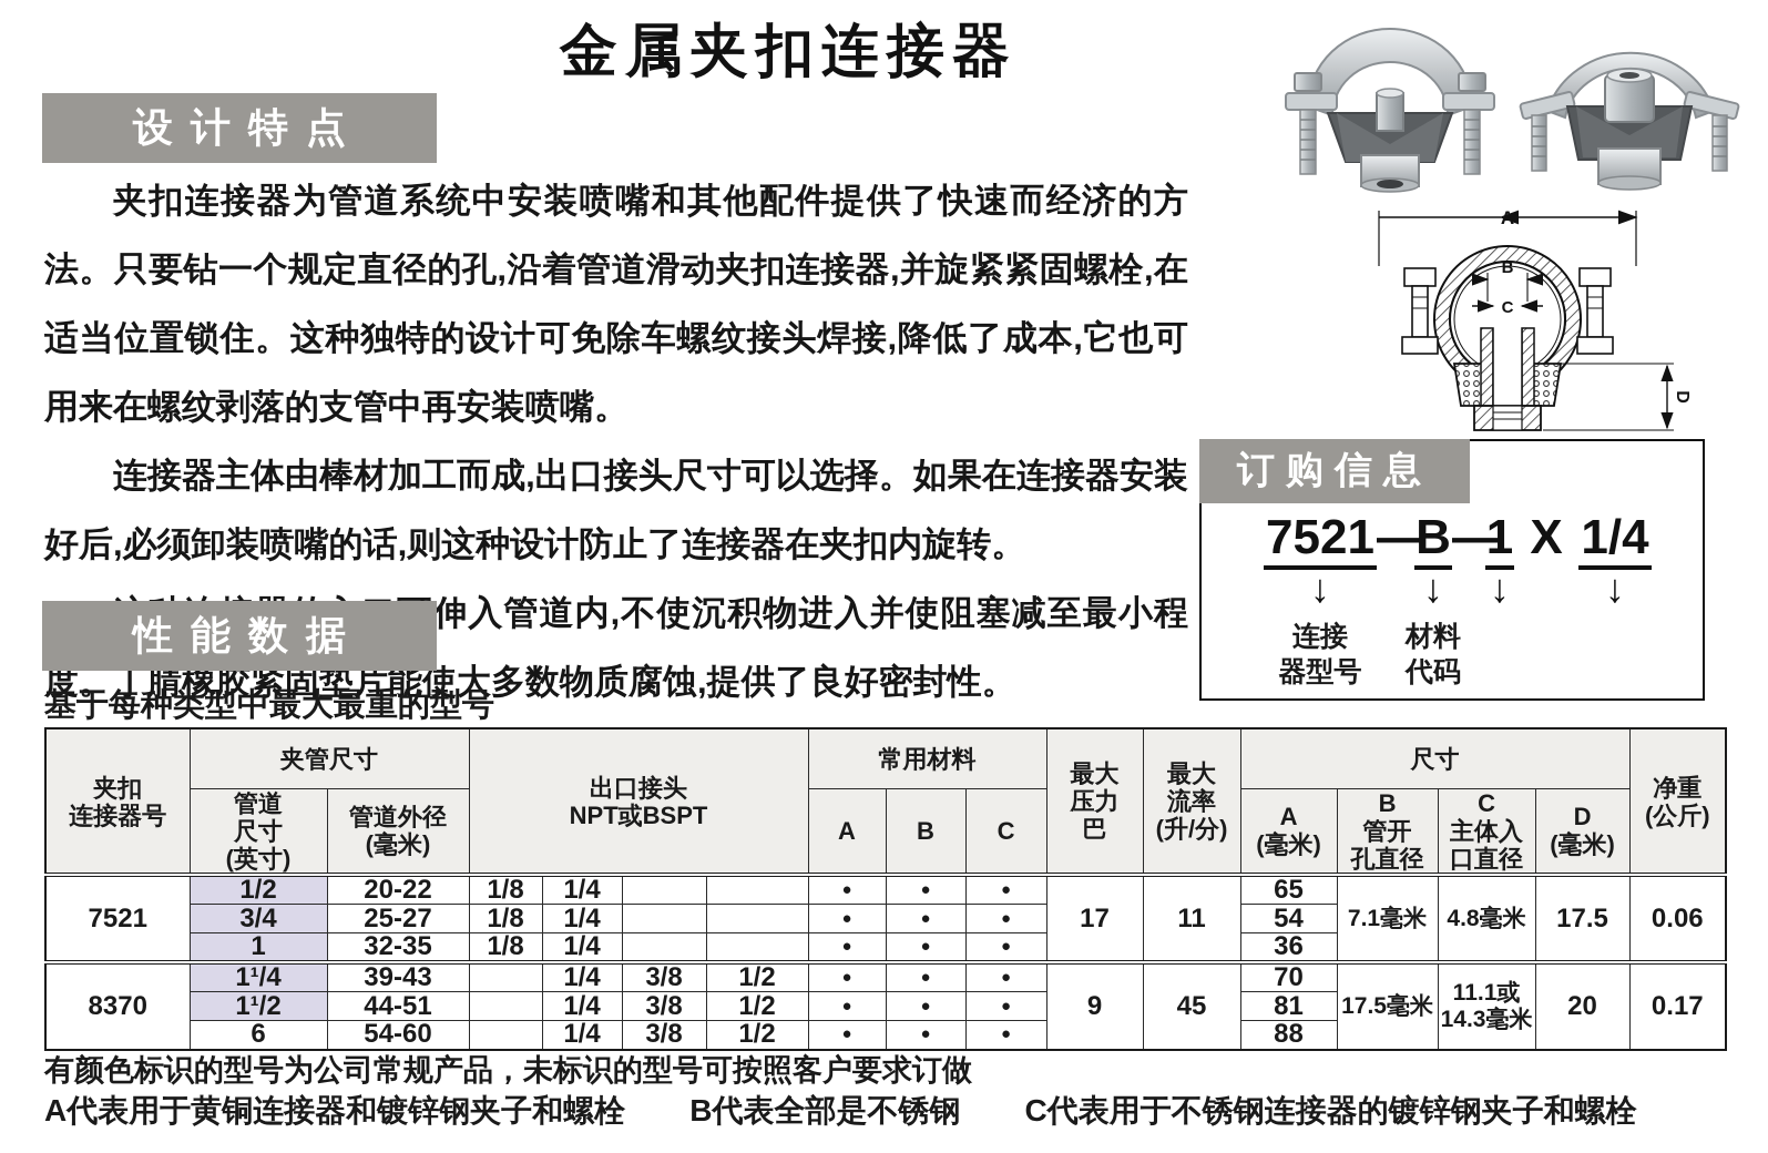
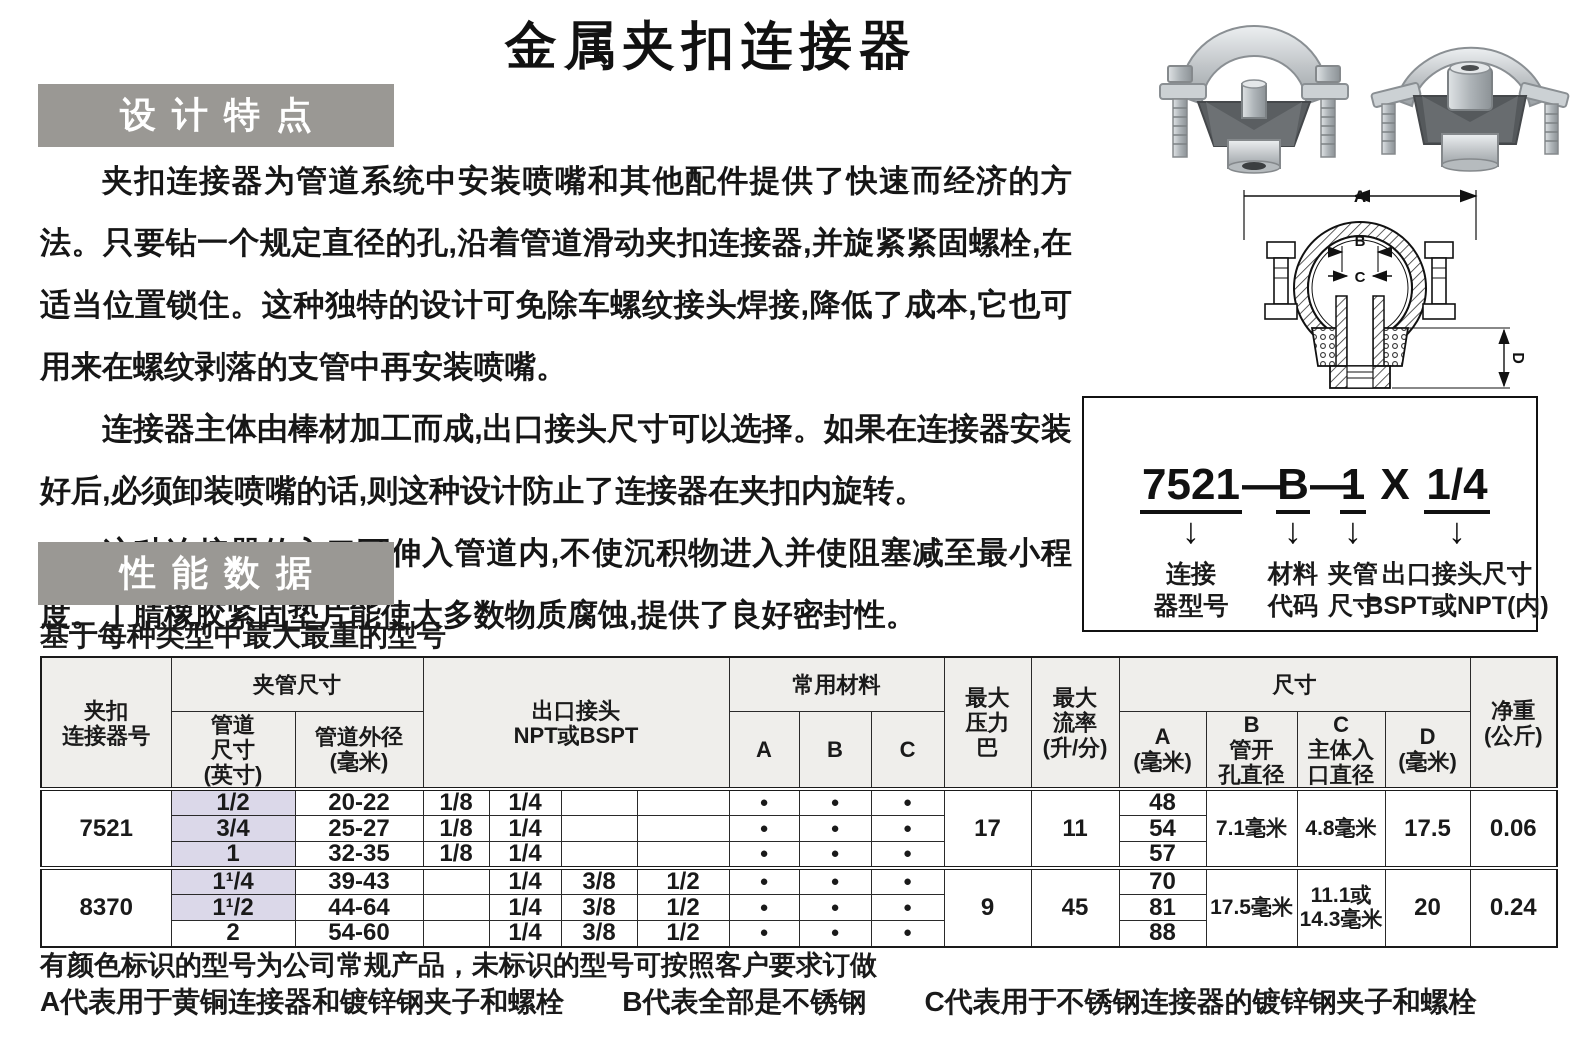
  金属夹扣连接器
  A
  B
  C
  设计特点
  夹扣连接器为管道系统中安装喷嘴和其他配件提供了快速而经济的方法。只要钻一个规定直径的孔,沿着管道滑动夹扣连接器,并旋紧紧固螺栓,在适当位置锁住。这种独特的设计可免除车螺纹接头焊接,降低了成本,它也可用来在螺纹剥落的支管中再安装喷嘴。
  连接器主体由棒材加工而成,出口接头尺寸可以选择。如果在连接器安装好后,必须卸装喷嘴的话,则这种设计防止了连接器在夹扣内旋转。
  伸入管道内,不使沉积物进入并使阻塞减至最小程度。丁腈橡胶紧固垫片能使大多数物质腐蚀,提供了良好密封性。
- 订购信息
  7521
  —
  B
  —
  1
  X
  1/4
  ↓
  ↓
  ↓
  ↓
  连接
  器型号
  材料
  代码
+ 夹管
+ 尺寸
+ 出口接头尺寸
+ BSPT或NPT(内)
  性能数据
  基于每种类型中最大最重的型号
  夹扣 连接器号	夹管尺寸	出口接头 NPT或BSPT	常用材料	最大 压力 巴	最大 流率 (升/分)	尺寸	净重 (公斤)
  管道 尺寸 (英寸)	管道外径 (毫米)	A	B	C	A (毫米)	B 管开 孔直径	C 主体入 口直径	D (毫米)
- 7521	1/2	20-22	1/8	1/4			●	●	●	17	11	65	7.1毫米	4.8毫米	17.5	0.06
+ 7521	1/2	20-22	1/8	1/4			●	●	●	17	11	48	7.1毫米	4.8毫米	17.5	0.06
  3/4	25-27	1/8	1/4			●	●	●	54
- 1	32-35	1/8	1/4			●	●	●	36
+ 1	32-35	1/8	1/4			●	●	●	57
- 8370	1¹/4	39-43		1/4	3/8	1/2	●	●	●	9	45	70	17.5毫米	11.1或 14.3毫米	20	0.17
+ 8370	1¹/4	39-43		1/4	3/8	1/2	●	●	●	9	45	70	17.5毫米	11.1或 14.3毫米	20	0.24
- 1¹/2	44-51		1/4	3/8	1/2	●	●	●	81
+ 1¹/2	44-64		1/4	3/8	1/2	●	●	●	81
- 6	54-60		1/4	3/8	1/2	●	●	●	88
+ 2	54-60		1/4	3/8	1/2	●	●	●	88
  有颜色标识的型号为公司常规产品，未标识的型号可按照客户要求订做
  A代表用于黄铜连接器和镀锌钢夹子和螺栓 B代表全部是不锈钢 C代表用于不锈钢连接器的镀锌钢夹子和螺栓
